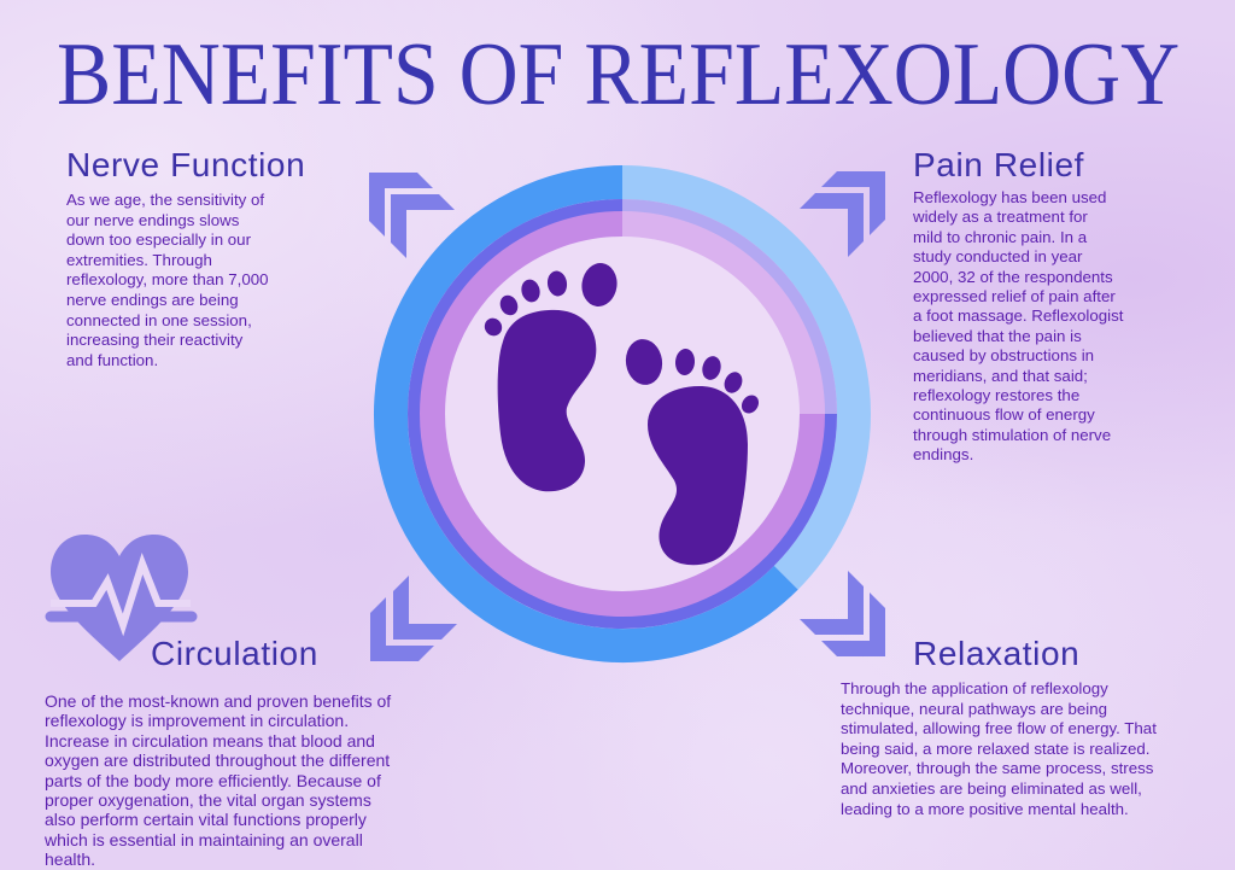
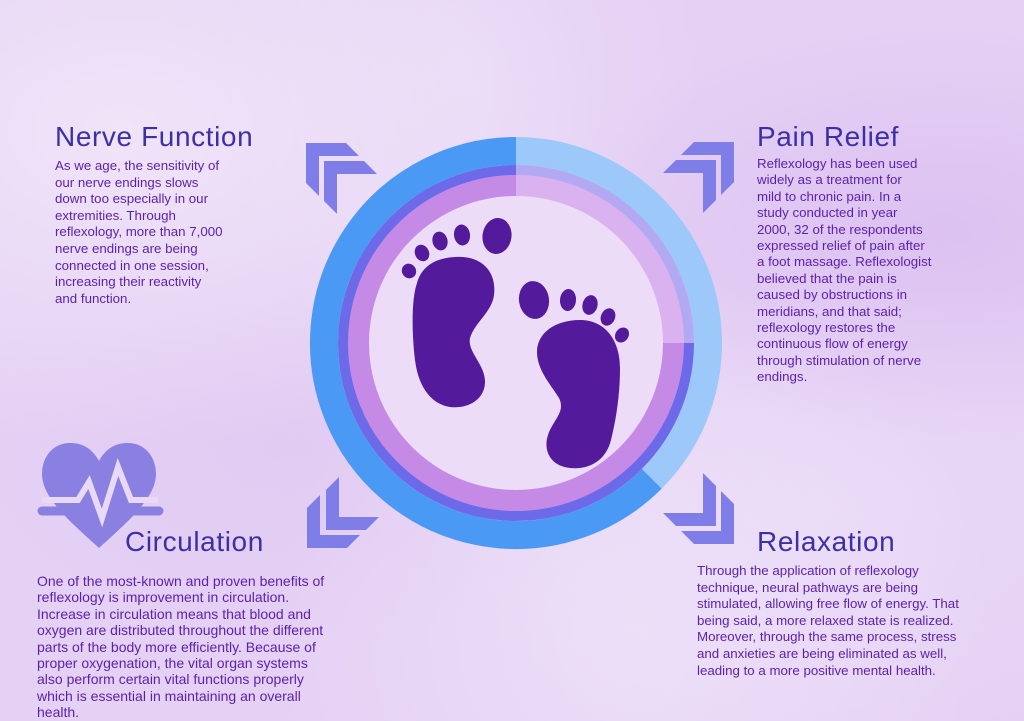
- BENEFITS OF REFLEXOLOGY
  Nerve Function
  As we age, the sensitivity of
  our nerve endings slows
  down too especially in our
  extremities. Through
  reflexology, more than 7,000
  nerve endings are being
  connected in one session,
  increasing their reactivity
  and function.
  Pain Relief
  Reflexology has been used
  widely as a treatment for
  mild to chronic pain. In a
  study conducted in year
  2000, 32 of the respondents
  expressed relief of pain after
  a foot massage. Reflexologist
  believed that the pain is
  caused by obstructions in
  meridians, and that said;
  reflexology restores the
  continuous flow of energy
  through stimulation of nerve
  endings.
  Circulation
  One of the most-known and proven benefits of
  reflexology is improvement in circulation.
  Increase in circulation means that blood and
  oxygen are distributed throughout the different
  parts of the body more efficiently. Because of
  proper oxygenation, the vital organ systems
  also perform certain vital functions properly
  which is essential in maintaining an overall
  health.
  Relaxation
  Through the application of reflexology
  technique, neural pathways are being
  stimulated, allowing free flow of energy. That
  being said, a more relaxed state is realized.
  Moreover, through the same process, stress
  and anxieties are being eliminated as well,
  leading to a more positive mental health.
